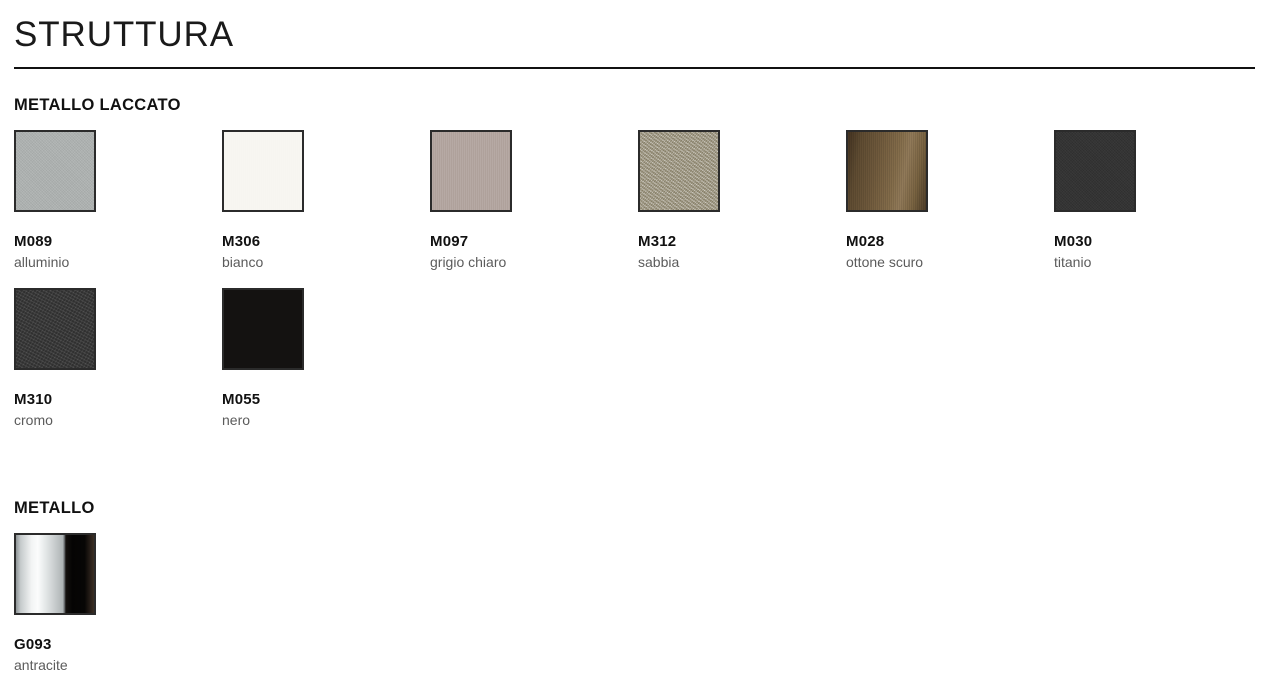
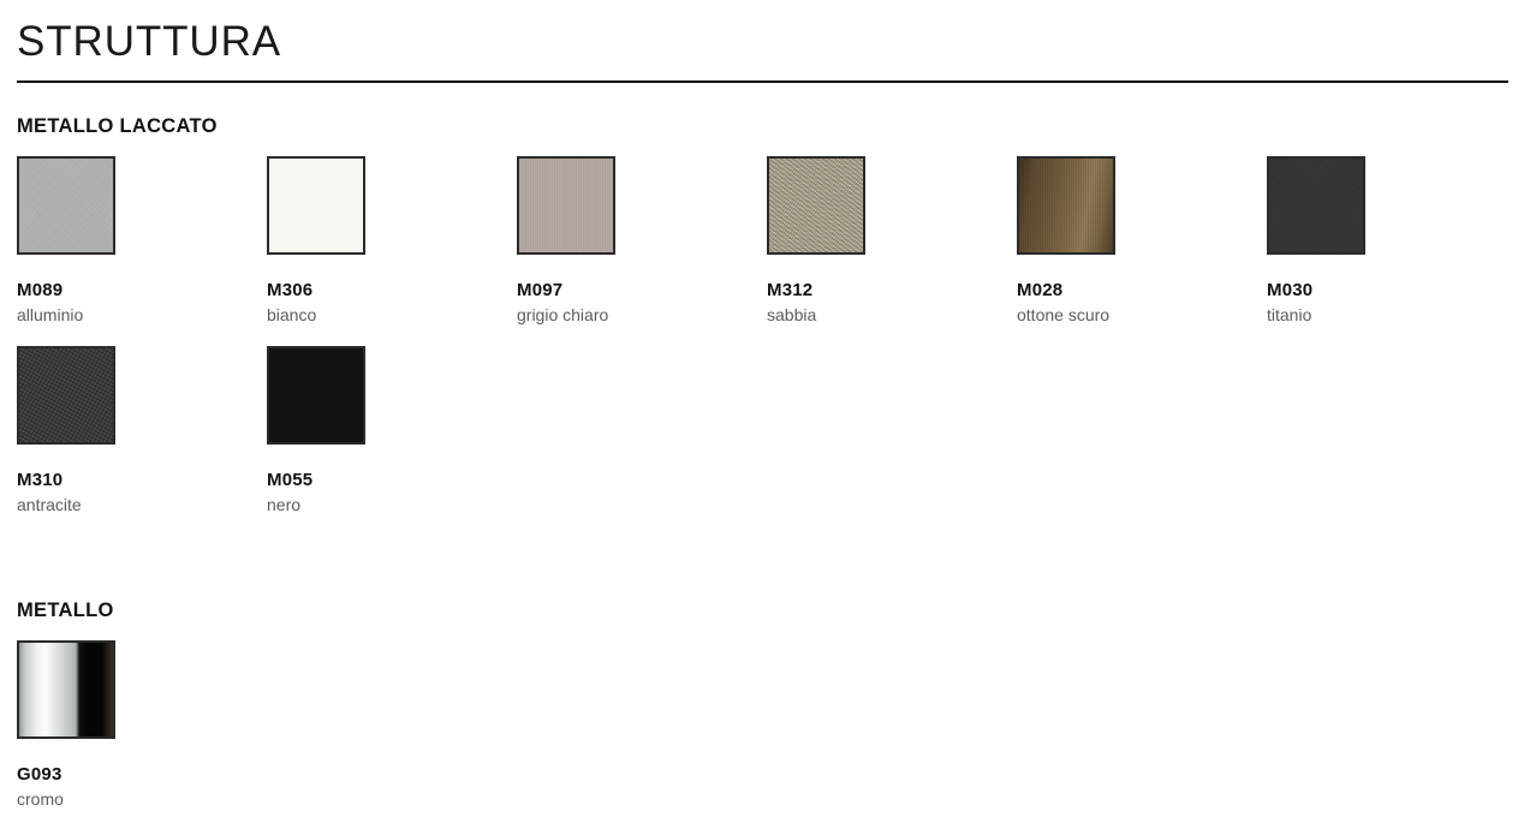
  STRUTTURA
  METALLO LACCATO
  M089
  alluminio
  M306
  bianco
  M097
  grigio chiaro
  M312
  sabbia
  M028
  ottone scuro
  M030
  titanio
  M310
- cromo
+ antracite
  M055
  nero
  METALLO
  G093
- antracite
+ cromo
